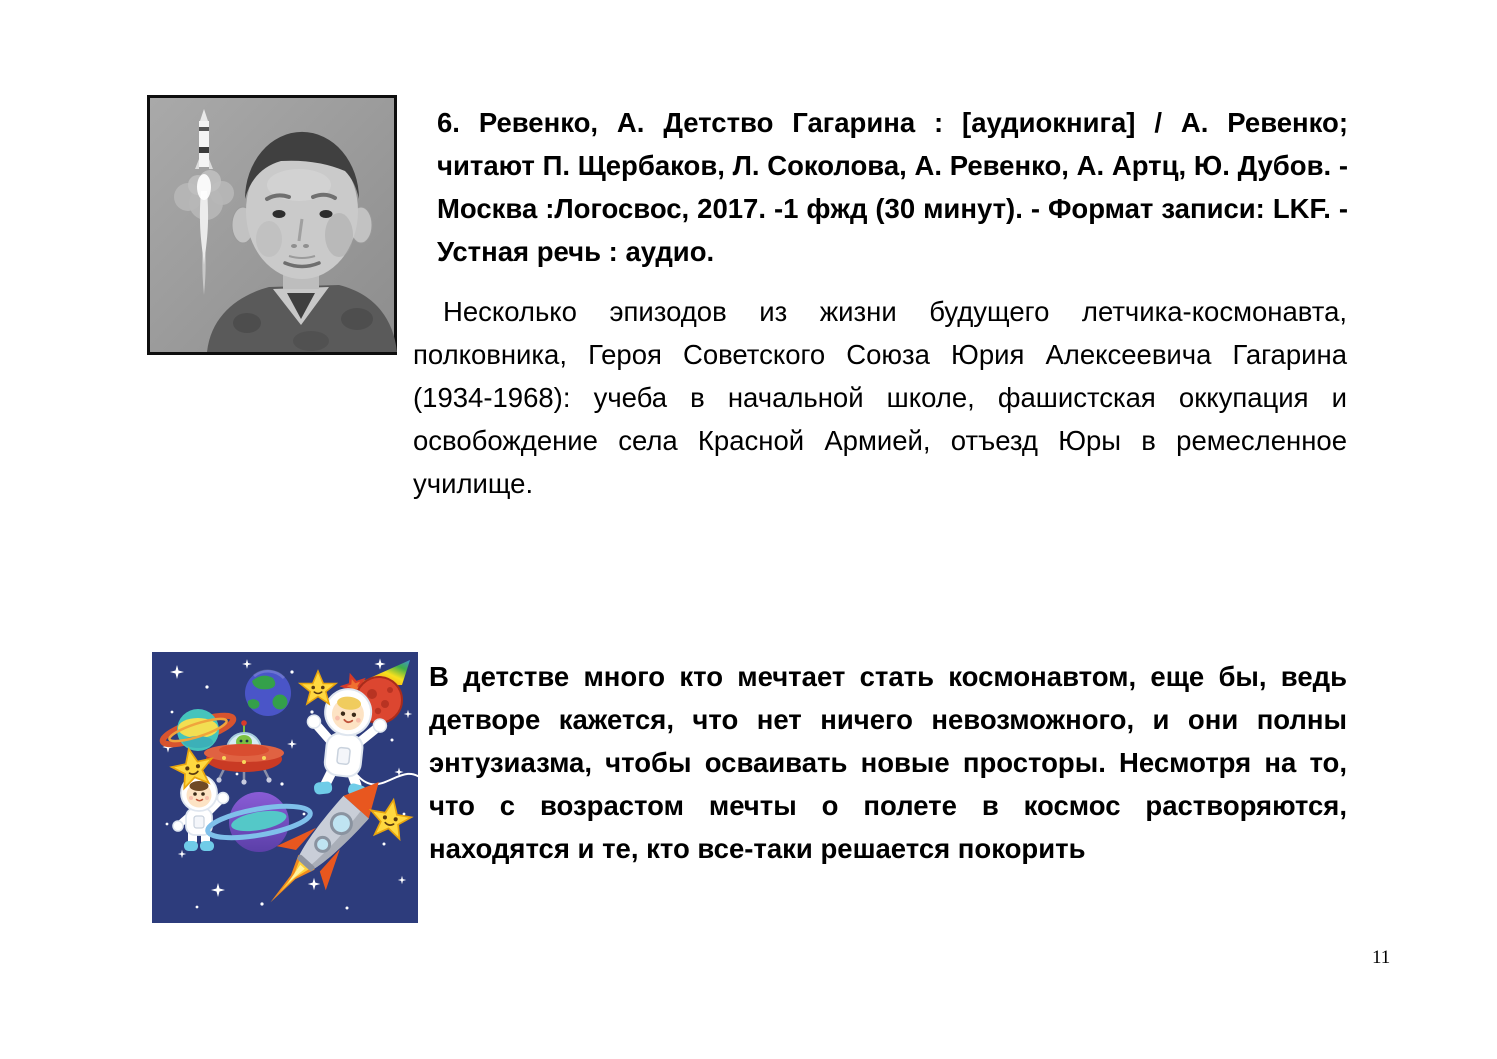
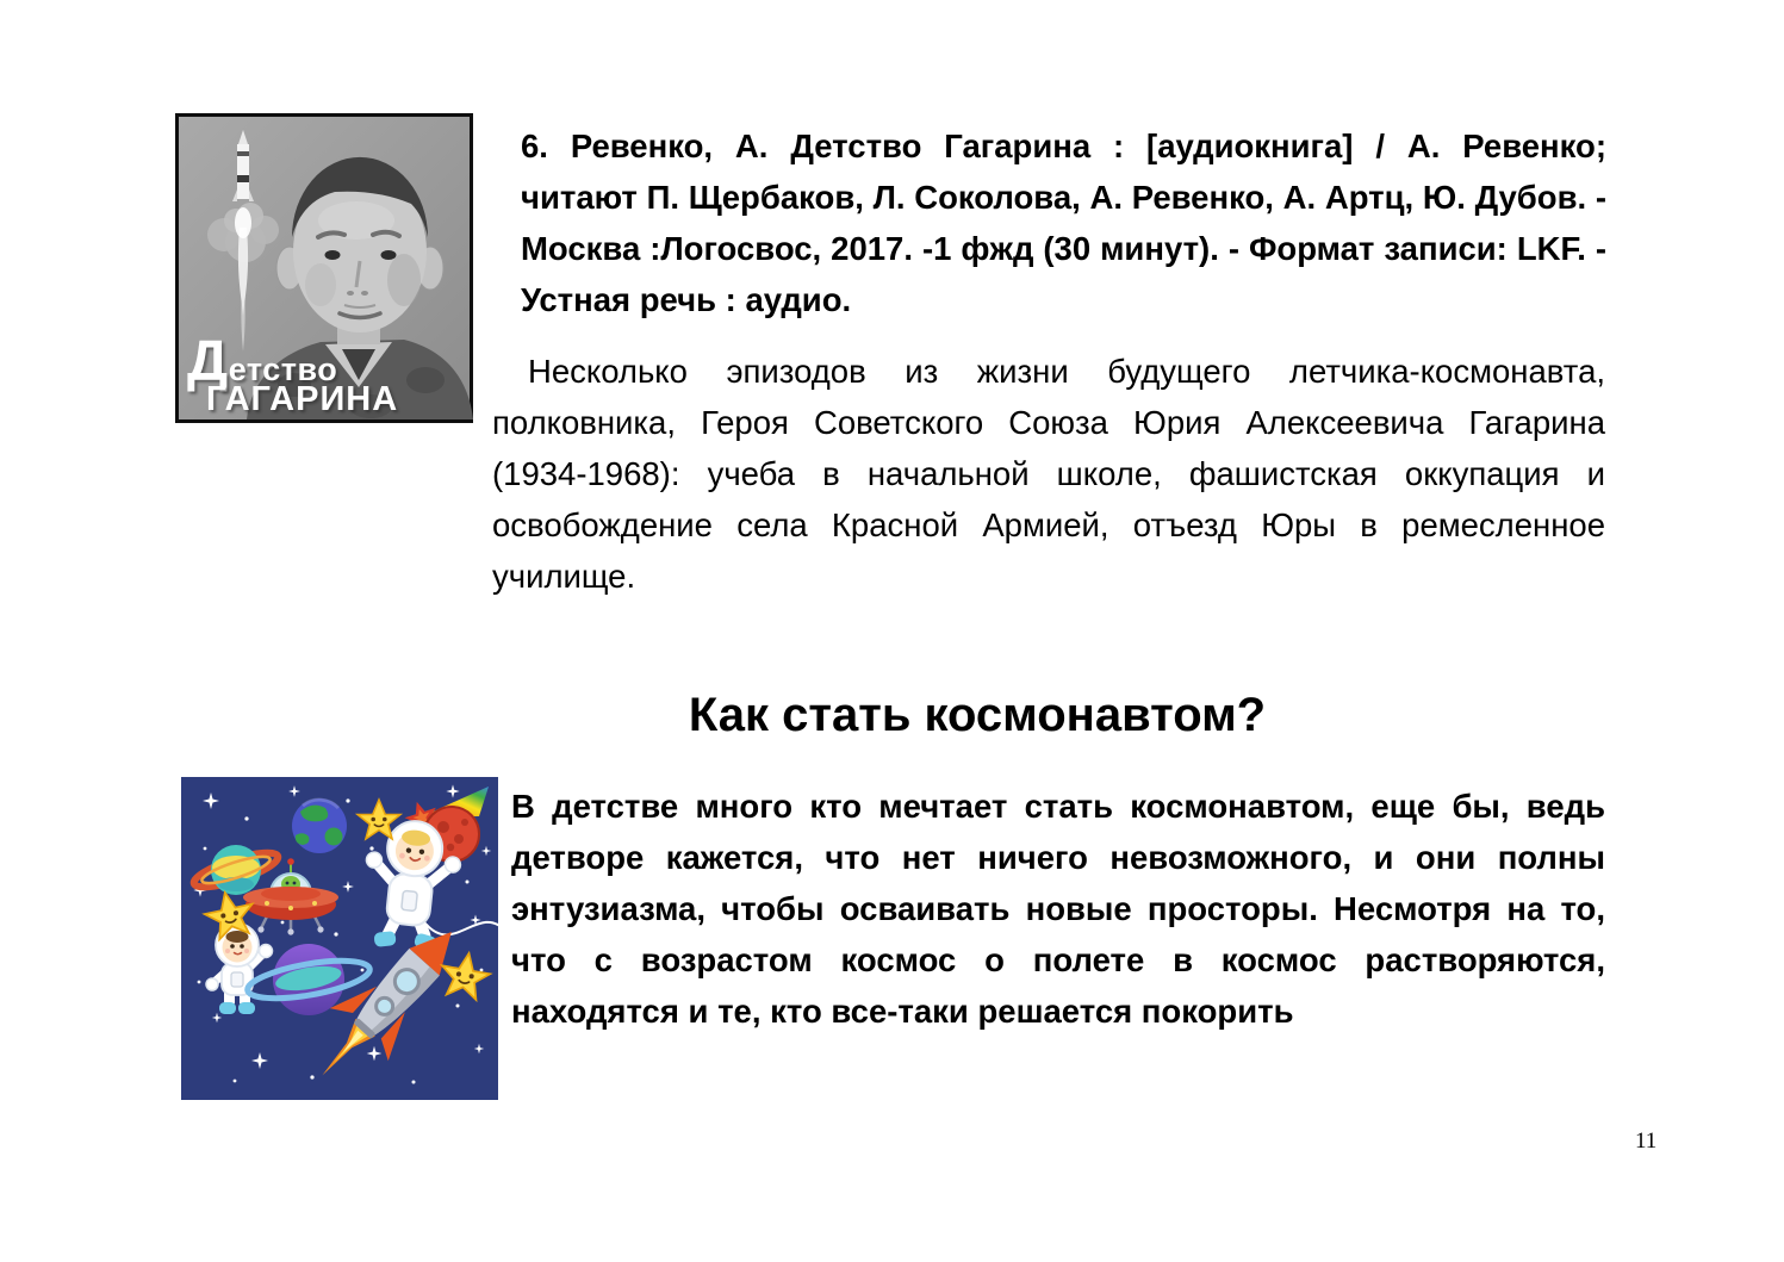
+ Детство
+ ГАГАРИНА
  6. Ревенко, А. Детство Гагарина : [аудиокнига] / А. Ревенко; читают П. Щербаков, Л. Соколова, А. Ревенко, А. Артц, Ю. Дубов. - Москва :Логосвос, 2017. -1 фжд (30 минут). - Формат записи: LKF. - Устная речь : аудио.
  Несколько эпизодов из жизни будущего летчика-космонавта, полковника, Героя Советского Союза Юрия Алексеевича Гагарина (1934-1968): учеба в начальной школе, фашистская оккупация и освобождение села Красной Армией, отъезд Юры в ремесленное училище.
+ Как стать космонавтом?
- В детстве много кто мечтает стать космонавтом, еще бы, ведь детворе кажется, что нет ничего невозможного, и они полны энтузиазма, чтобы осваивать новые просторы. Несмотря на то, что с возрастом мечты о полете в космос растворяются, находятся и те, кто все-таки решается покорить
+ В детстве много кто мечтает стать космонавтом, еще бы, ведь детворе кажется, что нет ничего невозможного, и они полны энтузиазма, чтобы осваивать новые просторы. Несмотря на то, что с возрастом космос о полете в космос растворяются, находятся и те, кто все-таки решается покорить
  11
